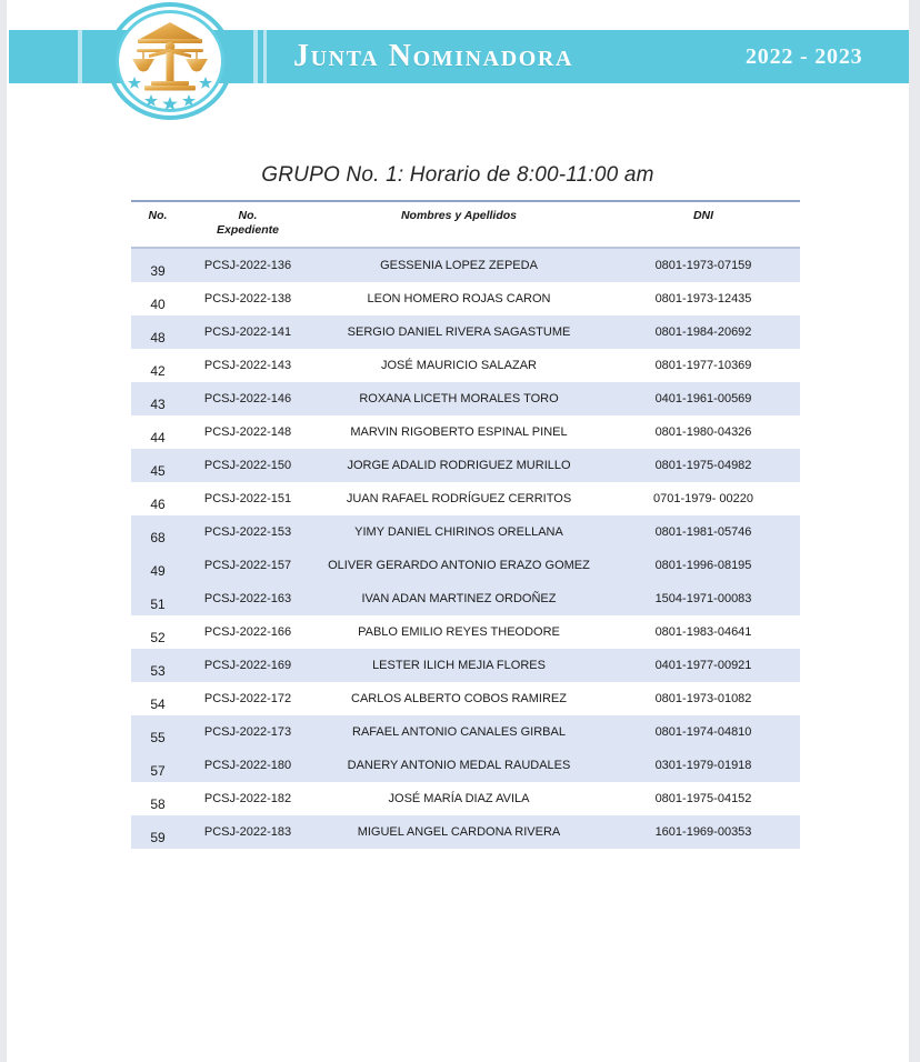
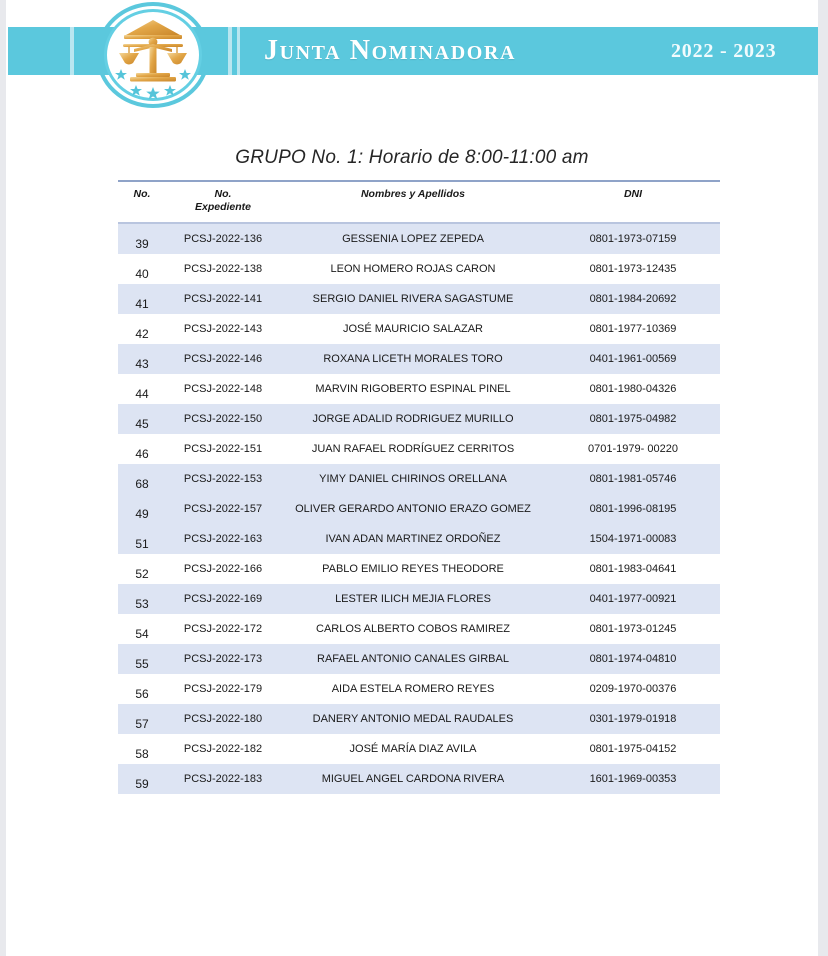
  Junta Nominadora
  2022 - 2023
  GRUPO No. 1: Horario de 8:00-11:00 am
  No.	No. Expediente	Nombres y Apellidos	DNI
  39	PCSJ-2022-136	GESSENIA LOPEZ ZEPEDA	0801-1973-07159
  40	PCSJ-2022-138	LEON HOMERO ROJAS CARON	0801-1973-12435
- 48	PCSJ-2022-141	SERGIO DANIEL RIVERA SAGASTUME	0801-1984-20692
+ 41	PCSJ-2022-141	SERGIO DANIEL RIVERA SAGASTUME	0801-1984-20692
  42	PCSJ-2022-143	JOSÉ MAURICIO SALAZAR	0801-1977-10369
  43	PCSJ-2022-146	ROXANA LICETH MORALES TORO	0401-1961-00569
  44	PCSJ-2022-148	MARVIN RIGOBERTO ESPINAL PINEL	0801-1980-04326
  45	PCSJ-2022-150	JORGE ADALID RODRIGUEZ MURILLO	0801-1975-04982
  46	PCSJ-2022-151	JUAN RAFAEL RODRÍGUEZ CERRITOS	0701-1979- 00220
  68	PCSJ-2022-153	YIMY DANIEL CHIRINOS ORELLANA	0801-1981-05746
  49	PCSJ-2022-157	OLIVER GERARDO ANTONIO ERAZO GOMEZ	0801-1996-08195
  51	PCSJ-2022-163	IVAN ADAN MARTINEZ ORDOÑEZ	1504-1971-00083
  52	PCSJ-2022-166	PABLO EMILIO REYES THEODORE	0801-1983-04641
  53	PCSJ-2022-169	LESTER ILICH MEJIA FLORES	0401-1977-00921
- 54	PCSJ-2022-172	CARLOS ALBERTO COBOS RAMIREZ	0801-1973-01082
+ 54	PCSJ-2022-172	CARLOS ALBERTO COBOS RAMIREZ	0801-1973-01245
  55	PCSJ-2022-173	RAFAEL ANTONIO CANALES GIRBAL	0801-1974-04810
+ 56	PCSJ-2022-179	AIDA ESTELA ROMERO REYES	0209-1970-00376
  57	PCSJ-2022-180	DANERY ANTONIO MEDAL RAUDALES	0301-1979-01918
  58	PCSJ-2022-182	JOSÉ MARÍA DIAZ AVILA	0801-1975-04152
  59	PCSJ-2022-183	MIGUEL ANGEL CARDONA RIVERA	1601-1969-00353
